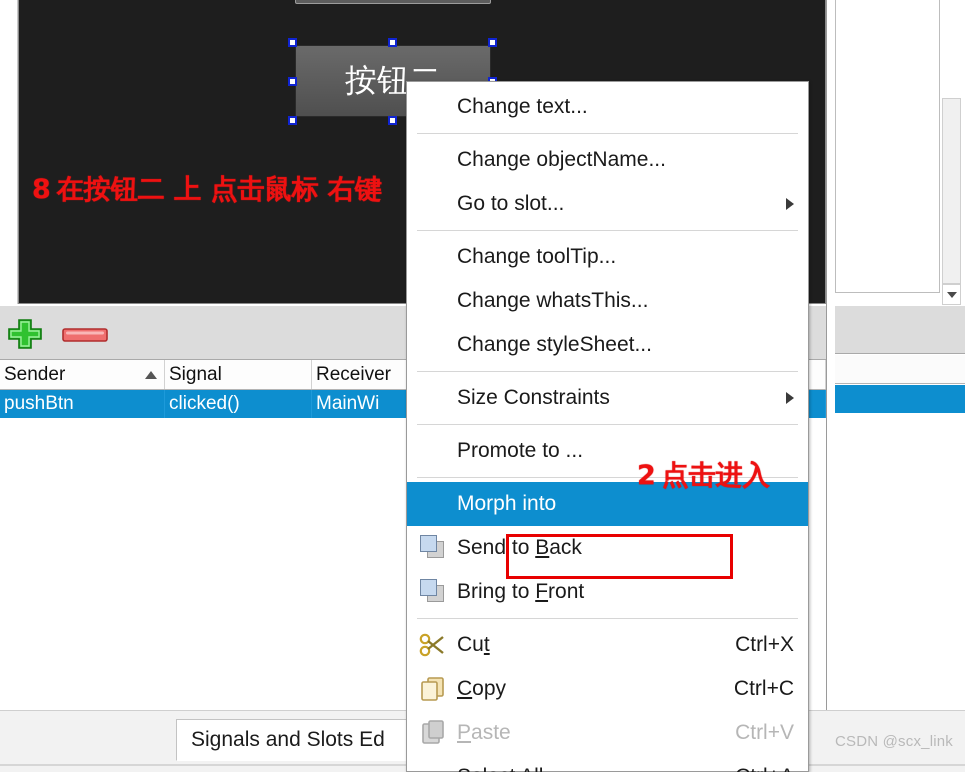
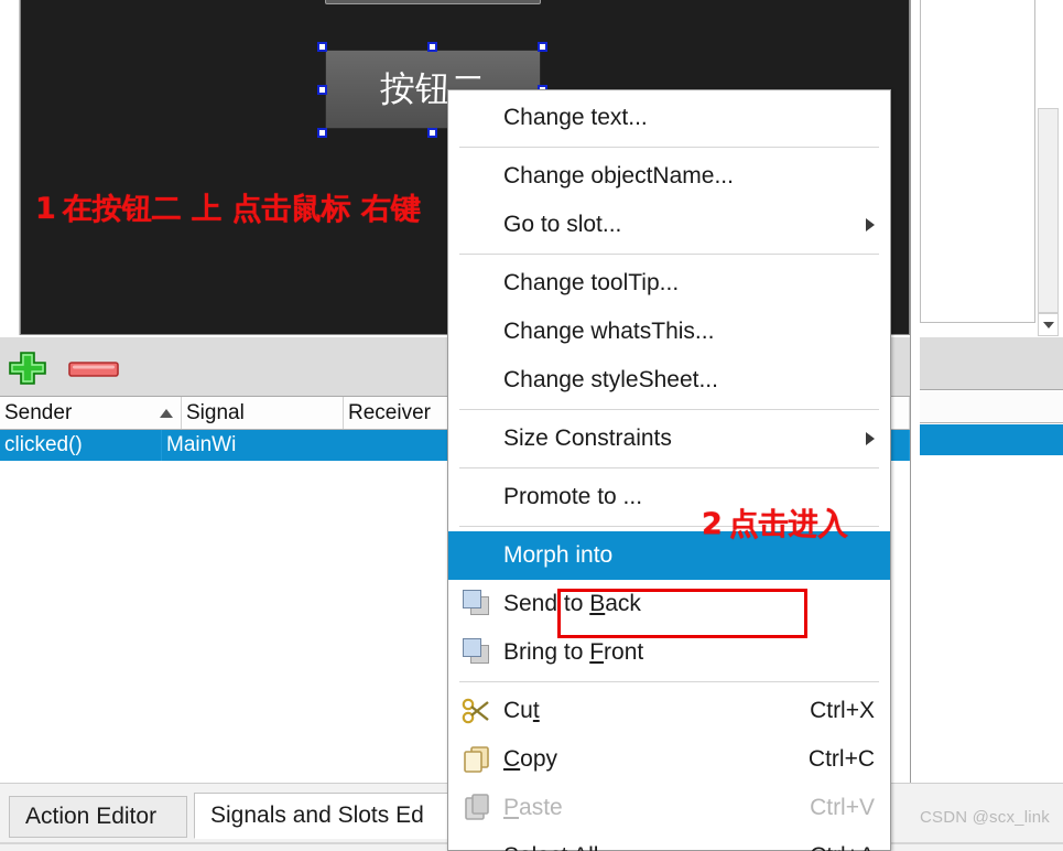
  按钮二
- 8 在按钮二 上 点击鼠标 右键
+ 1 在按钮二 上 点击鼠标 右键
  Sender
  Signal
  Receiver
- pushBtn
  clicked()
  MainWi
+ Action Editor
  Signals and Slots Ed
  CSDN @scx_link
  Change text...
  Change objectName...
  Go to slot...
  Change toolTip...
  Change whatsThis...
  Change styleSheet...
  Size Constraints
  Promote to ...
  Morph into
  Send to Back
  Bring to Front
  Cut
  Ctrl+X
  Copy
  Ctrl+C
  Paste
  Ctrl+V
  2 点击进入
